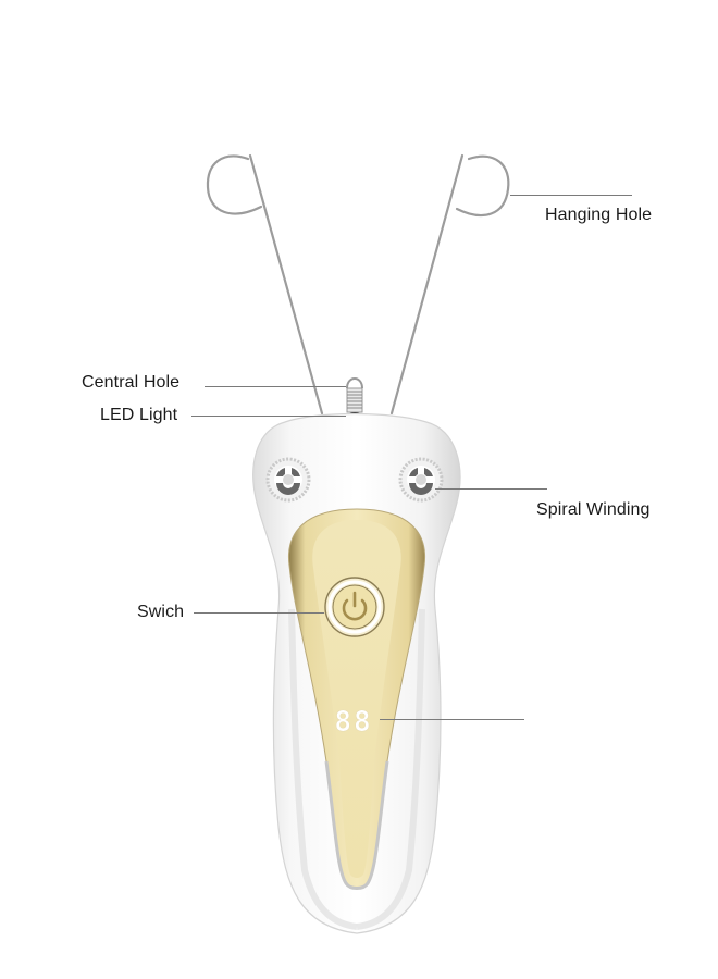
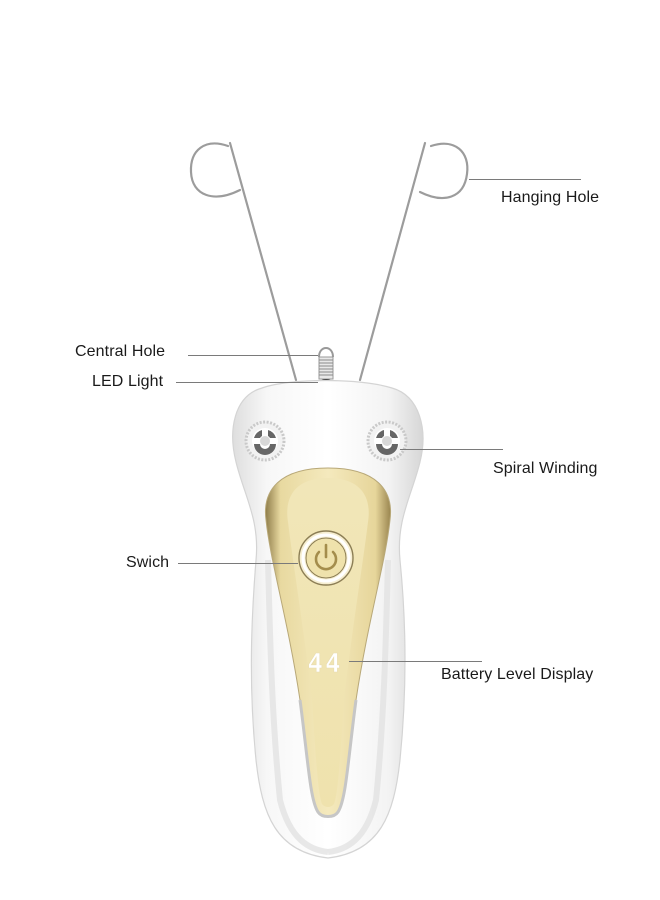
- 88
+ 44
  Hanging Hole
  Central Hole
  LED Light
  Spiral Winding
  Swich
+ Battery Level Display
